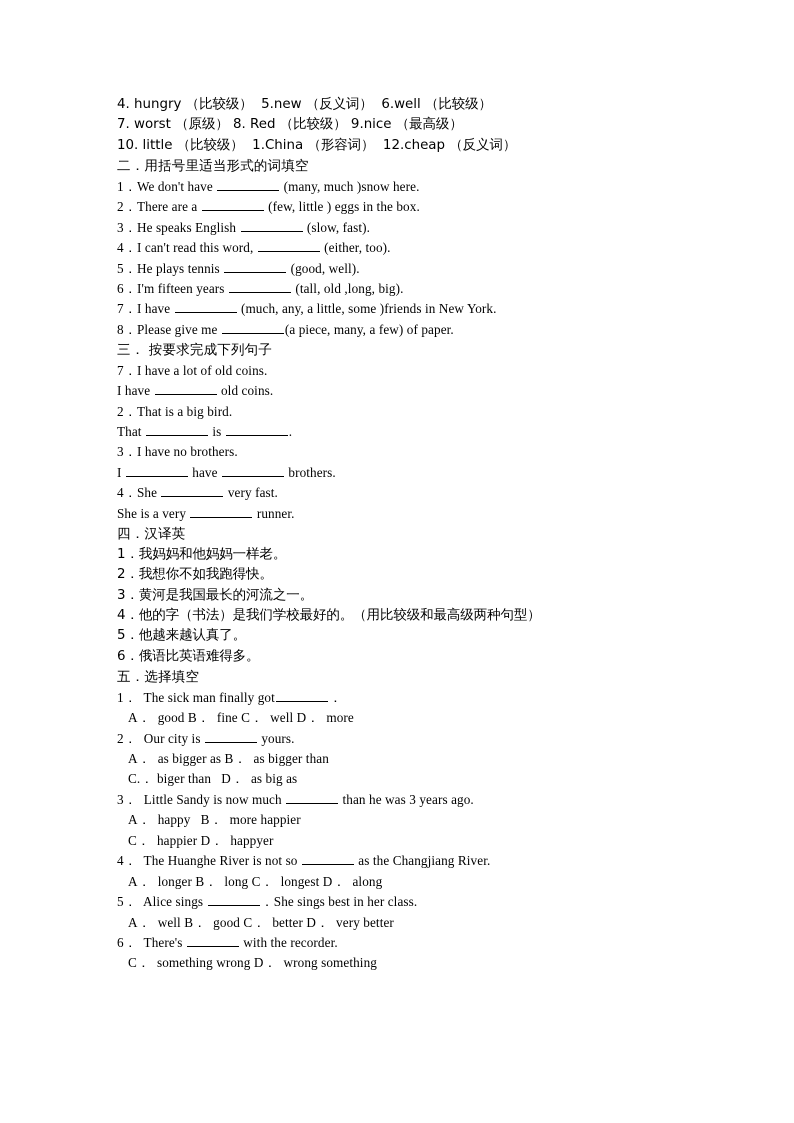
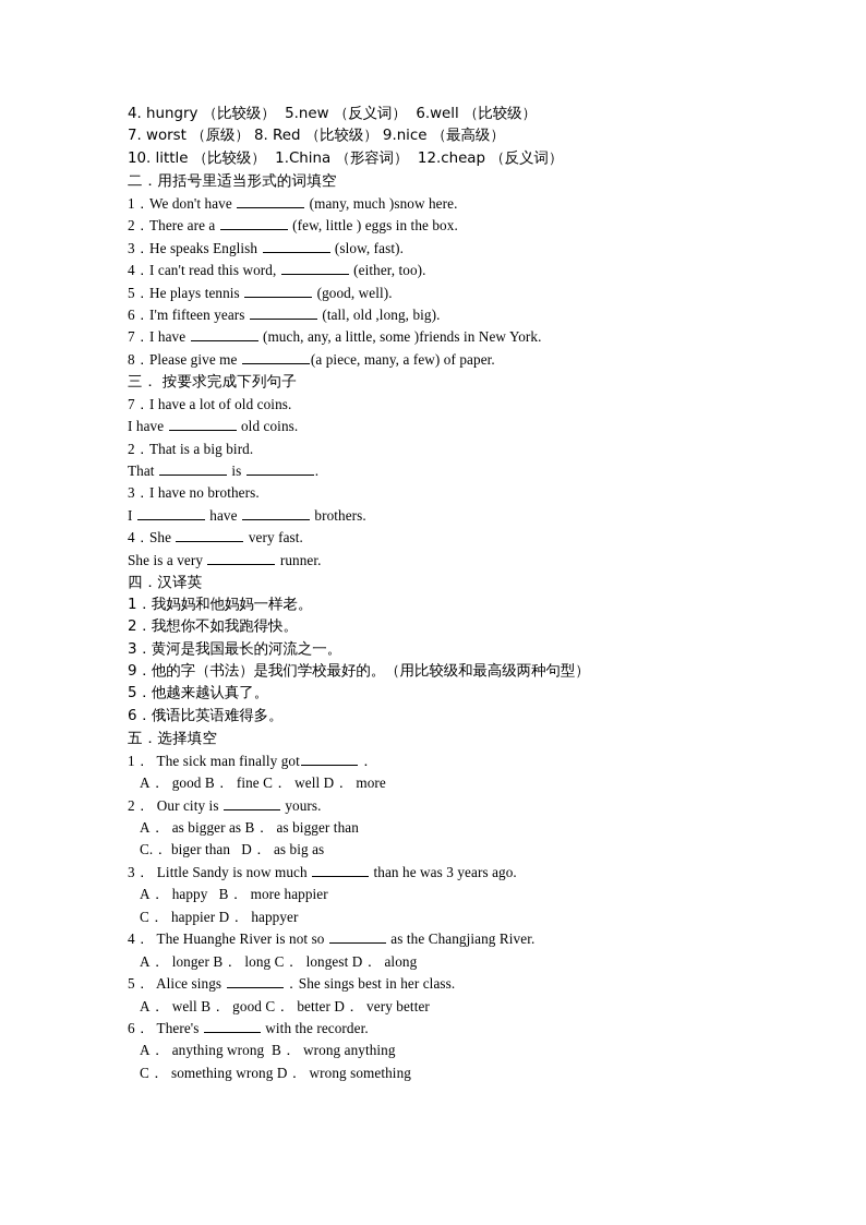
  4. hungry （比较级） 5.new （反义词） 6.well （比较级）
  7. worst （原级） 8. Red （比较级） 9.nice （最高级）
  10. little （比较级） 1.China （形容词） 12.cheap （反义词）
  二．用括号里适当形式的词填空
  1．We don't have (many, much )snow here.
  2．There are a (few, little ) eggs in the box.
  3．He speaks English (slow, fast).
  4．I can't read this word, (either, too).
  5．He plays tennis (good, well).
  6．I'm fifteen years (tall, old ,long, big).
  7．I have (much, any, a little, some )friends in New York.
  8．Please give me (a piece, many, a few) of paper.
  三． 按要求完成下列句子
  7．I have a lot of old coins.
  I have old coins.
  2．That is a big bird.
  That is .
  3．I have no brothers.
  I have brothers.
  4．She very fast.
  She is a very runner.
  四．汉译英
  1．我妈妈和他妈妈一样老。
  2．我想你不如我跑得快。
  3．黄河是我国最长的河流之一。
- 4．他的字（书法）是我们学校最好的。（用比较级和最高级两种句型）
+ 9．他的字（书法）是我们学校最好的。（用比较级和最高级两种句型）
  5．他越来越认真了。
  6．俄语比英语难得多。
  五．选择填空
  1． The sick man finally got ．
  A． good B． fine C． well D． more
  2． Our city is yours.
  A． as bigger as B． as bigger than
  C.． biger than D． as big as
  3． Little Sandy is now much than he was 3 years ago.
  A． happy B． more happier
  C． happier D． happyer
  4． The Huanghe River is not so as the Changjiang River.
  A． longer B． long C． longest D． along
  5． Alice sings ．She sings best in her class.
  A． well B． good C． better D． very better
  6． There's with the recorder.
+ A． anything wrong B． wrong anything
  C． something wrong D． wrong something
